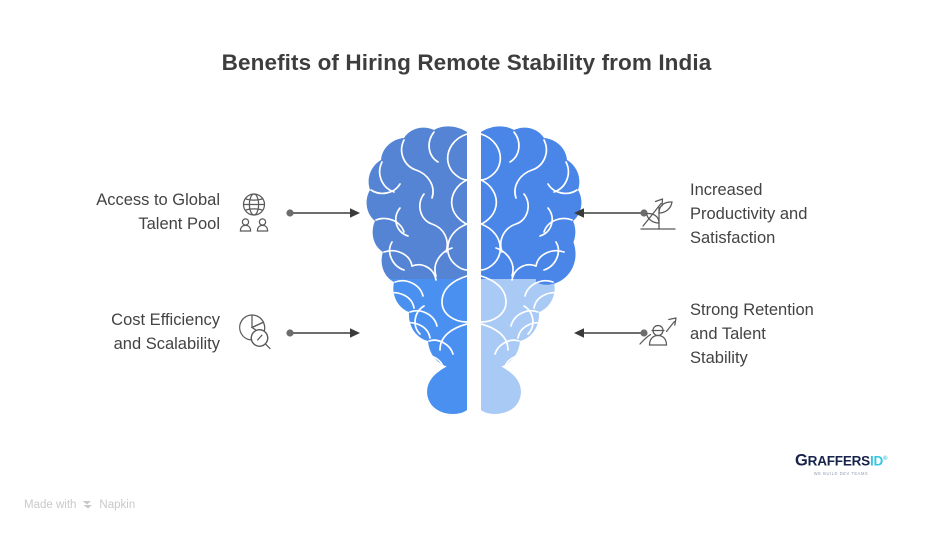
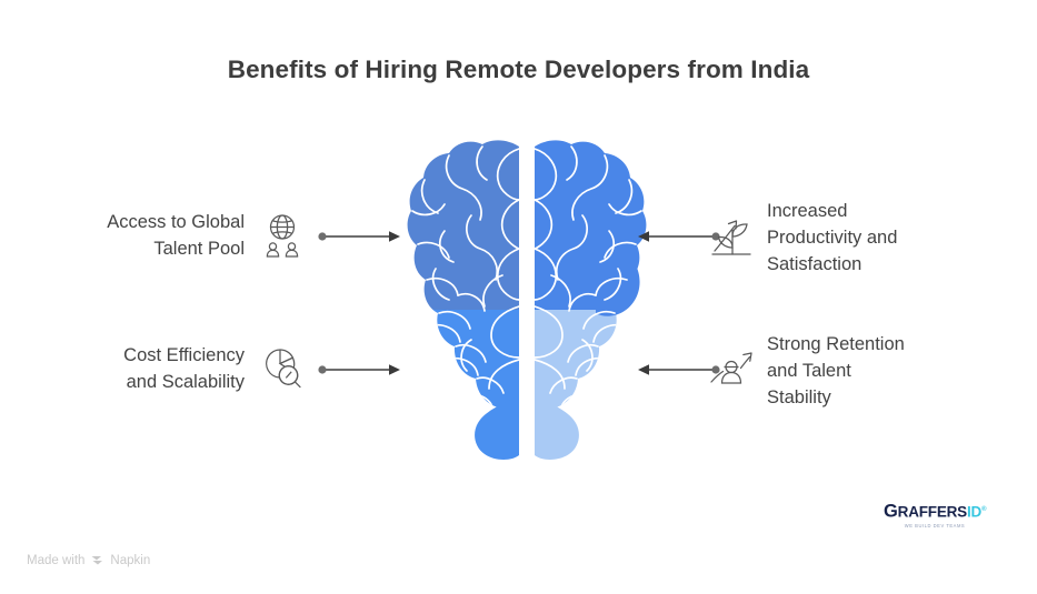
- Benefits of Hiring Remote Stability from India
+ Benefits of Hiring Remote Developers from India
  Access to Global
  Talent Pool
  Cost Efficiency
  and Scalability
  Increased
  Productivity and
  Satisfaction
  Strong Retention
  and Talent
  Stability
  GRAFFERSID
  Made with
  Napkin
